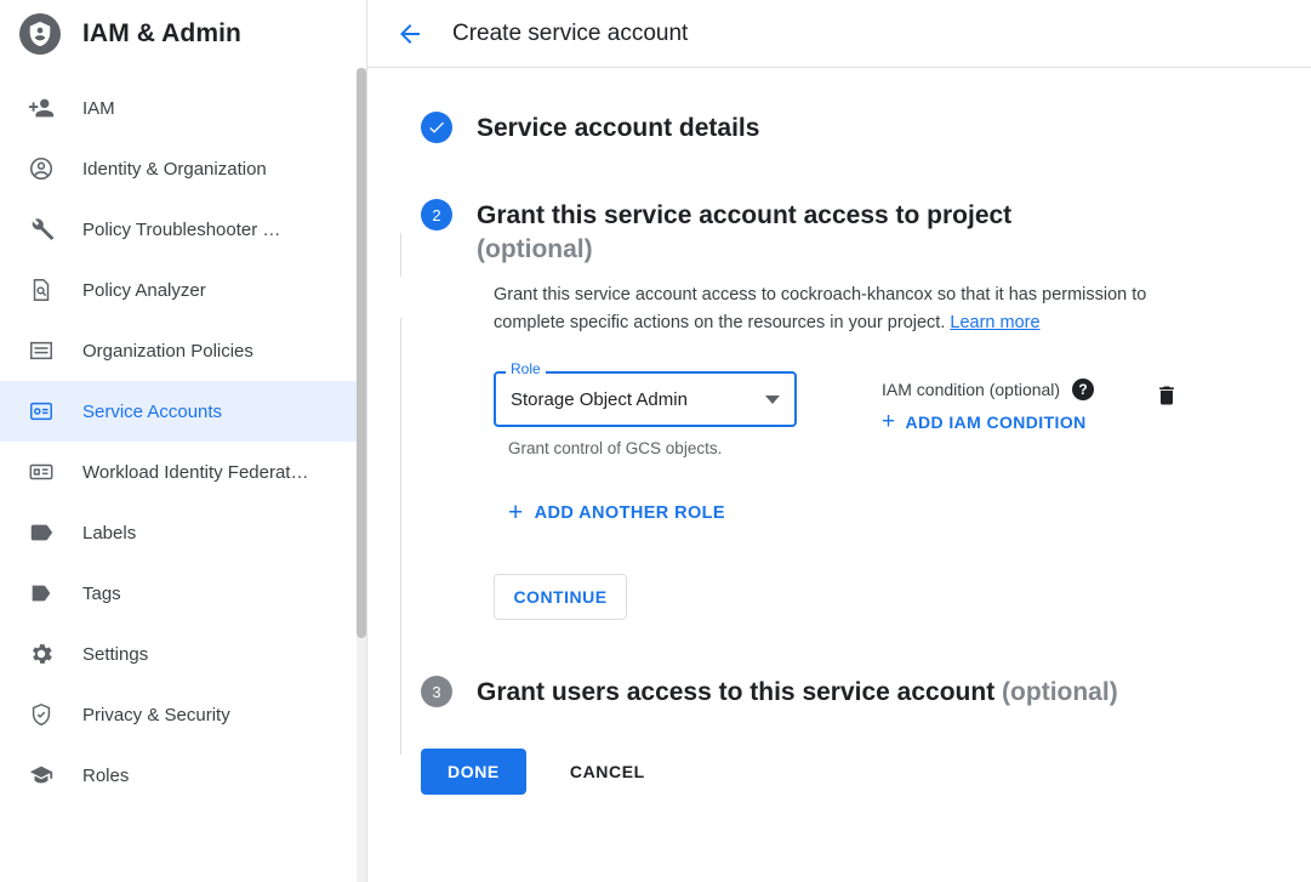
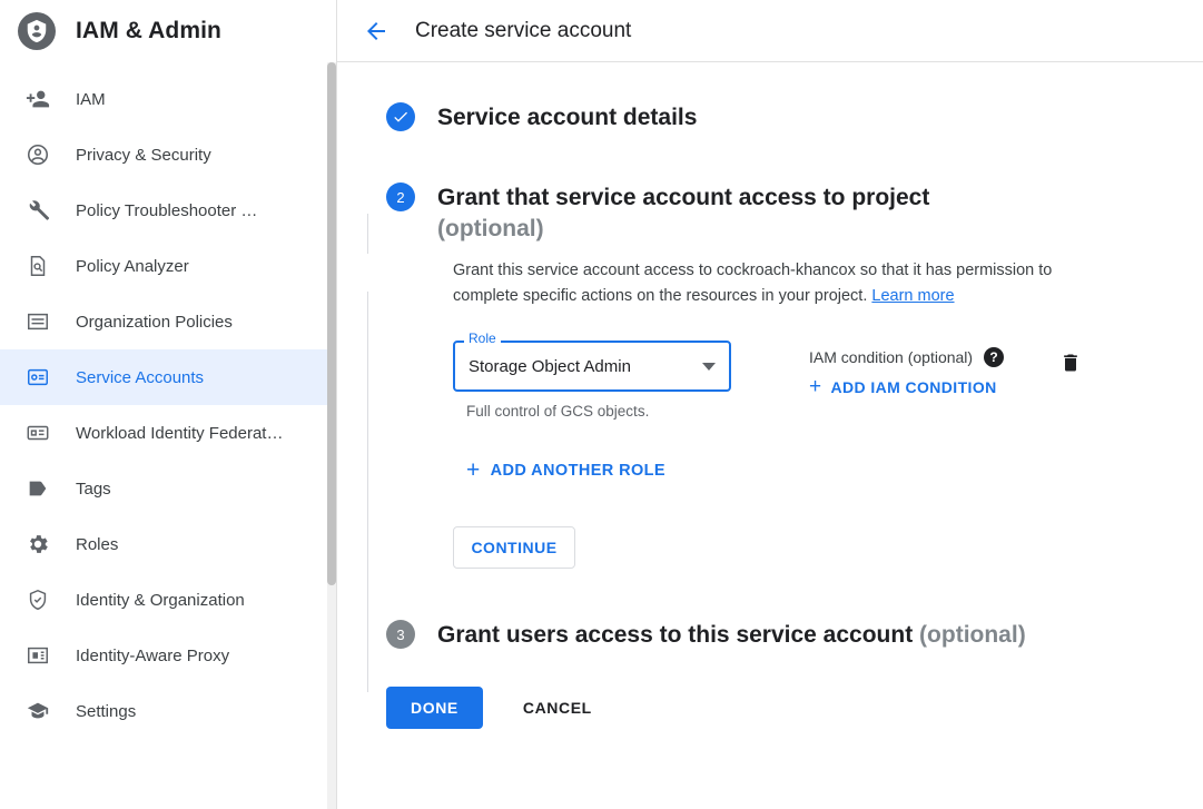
  IAM & Admin
  IAM
- Identity & Organization
+ Privacy & Security
  Policy Troubleshooter …
  Policy Analyzer
  Organization Policies
  Service Accounts
  Workload Identity Federat…
- Labels
  Tags
- Settings
+ Roles
- Privacy & Security
+ Identity & Organization
+ Identity-Aware Proxy
- Roles
+ Settings
  Create service account
  Service account details
  2
- Grant this service account access to project
+ Grant that service account access to project
  (optional)
  Grant this service account access to cockroach-khancox so that it has permission to complete specific actions on the resources in your project. Learn more
  Role
  Storage Object Admin
- Grant control of GCS objects.
+ Full control of GCS objects.
  IAM condition (optional)
  ?
  +
  ADD IAM CONDITION
  +
  ADD ANOTHER ROLE
  CONTINUE
  3
  Grant users access to this service account (optional)
  DONE
  CANCEL
